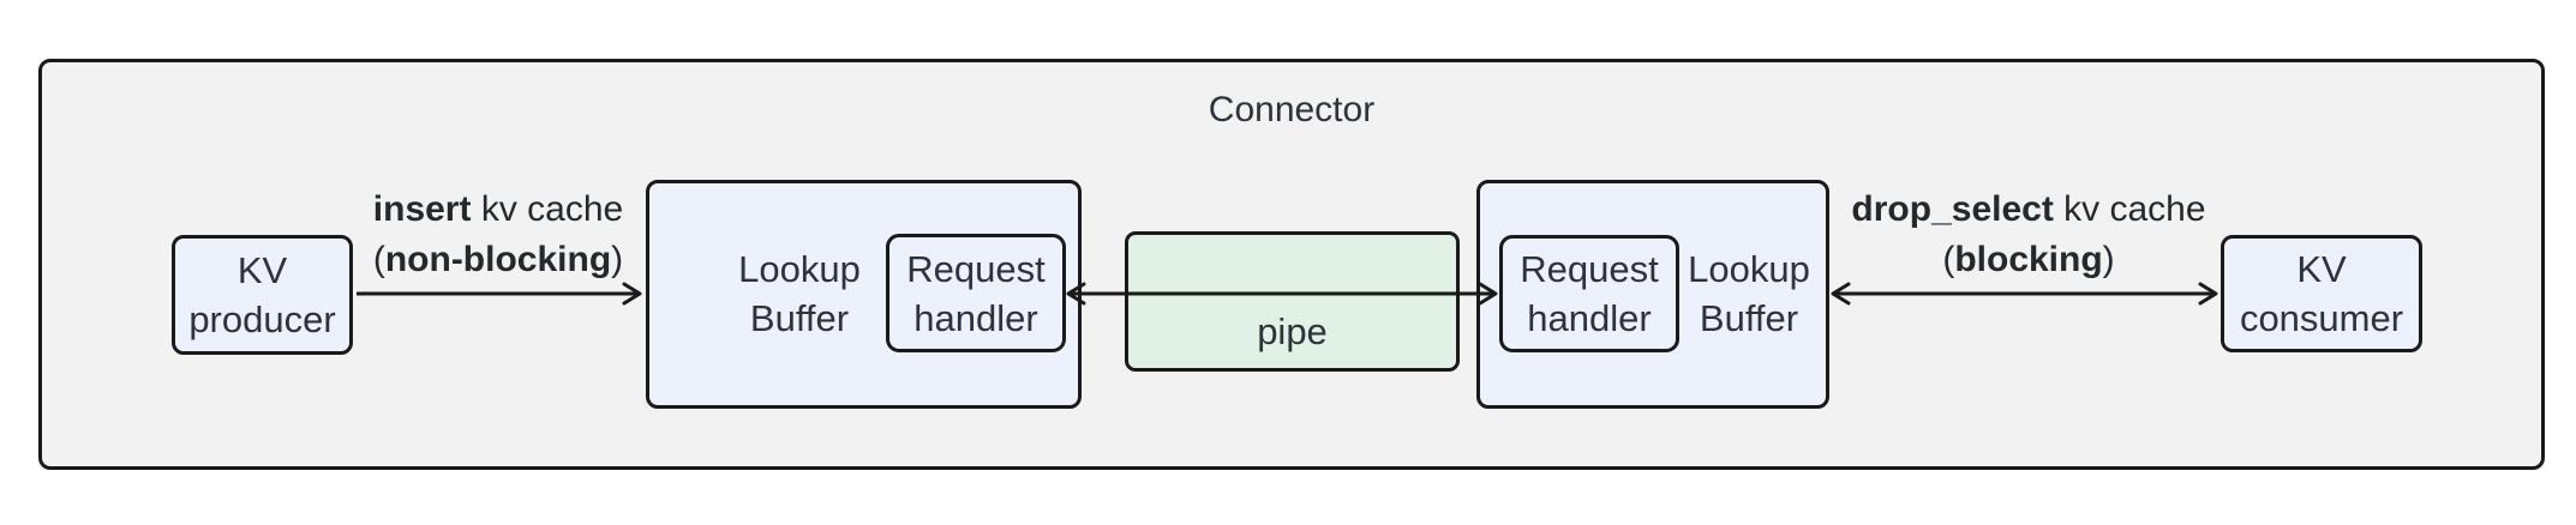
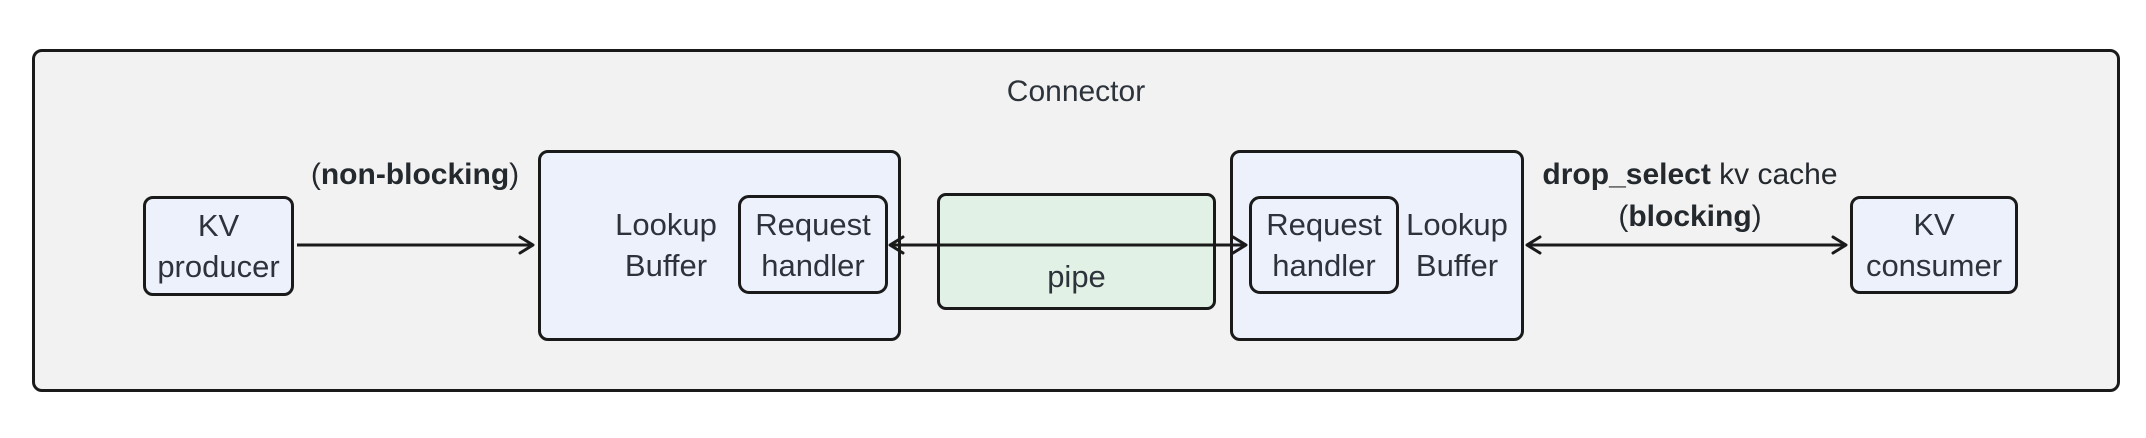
  Connector
  KV
  producer
  Lookup
  Buffer
  Request
  handler
  pipe
  Request
  handler
  Lookup
  Buffer
  KV
  consumer
- insert kv cache
  (non-blocking)
  drop_select kv cache
  (blocking)
